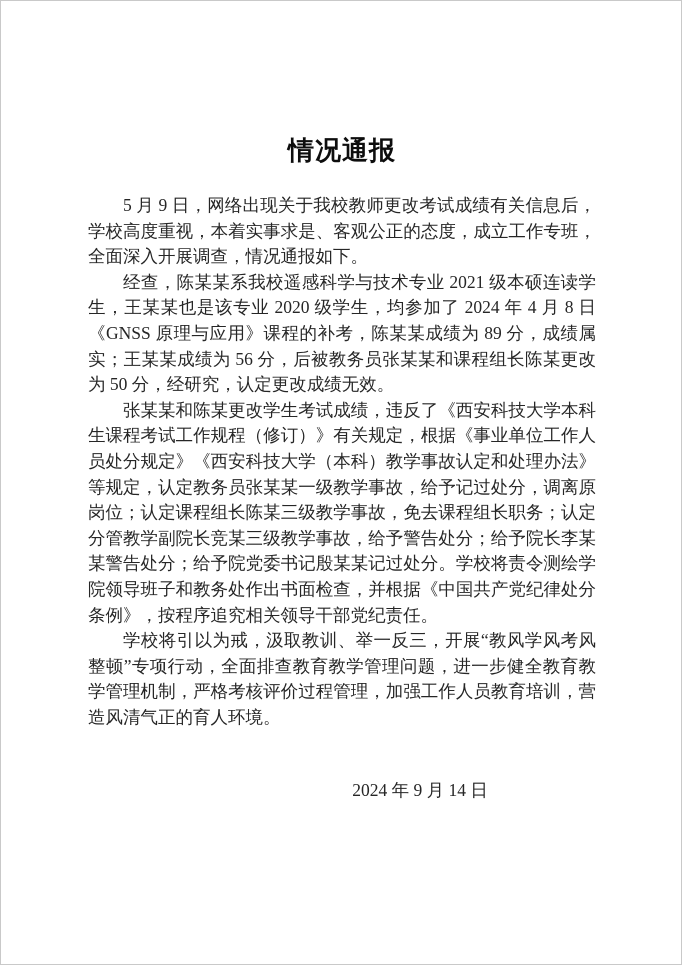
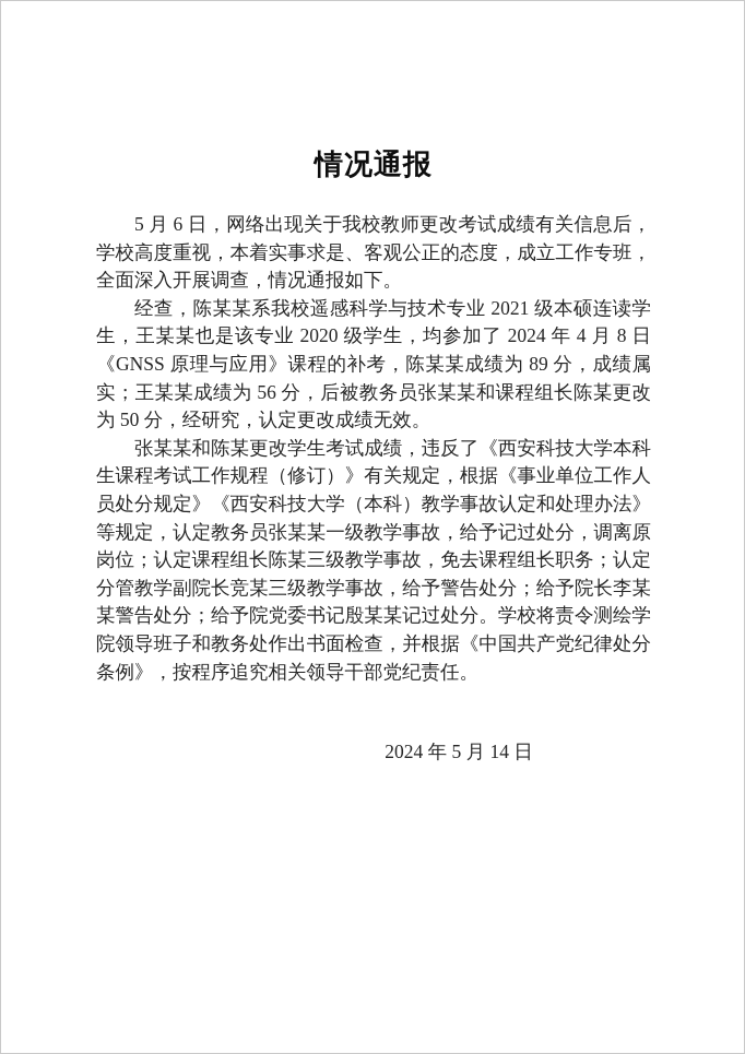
  情况通报
- 5 月 9 日，网络出现关于我校教师更改考试成绩有关信息后，学校高度重视，本着实事求是、客观公正的态度，成立工作专班，全面深入开展调查，情况通报如下。
+ 5 月 6 日，网络出现关于我校教师更改考试成绩有关信息后，学校高度重视，本着实事求是、客观公正的态度，成立工作专班，全面深入开展调查，情况通报如下。
  经查，陈某某系我校遥感科学与技术专业 2021 级本硕连读学生，王某某也是该专业 2020 级学生，均参加了 2024 年 4 月 8 日《GNSS 原理与应用》课程的补考，陈某某成绩为 89 分，成绩属实；王某某成绩为 56 分，后被教务员张某某和课程组长陈某更改为 50 分，经研究，认定更改成绩无效。
  张某某和陈某更改学生考试成绩，违反了《西安科技大学本科生课程考试工作规程（修订）》有关规定，根据《事业单位工作人员处分规定》《西安科技大学（本科）教学事故认定和处理办法》等规定，认定教务员张某某一级教学事故，给予记过处分，调离原岗位；认定课程组长陈某三级教学事故，免去课程组长职务；认定分管教学副院长竞某三级教学事故，给予警告处分；给予院长李某某警告处分；给予院党委书记殷某某记过处分。学校将责令测绘学院领导班子和教务处作出书面检查，并根据《中国共产党纪律处分条例》，按程序追究相关领导干部党纪责任。
- 学校将引以为戒，汲取教训、举一反三，开展“教风学风考风整顿”专项行动，全面排查教育教学管理问题，进一步健全教育教学管理机制，严格考核评价过程管理，加强工作人员教育培训，营造风清气正的育人环境。
- 2024 年 9 月 14 日
+ 2024 年 5 月 14 日
